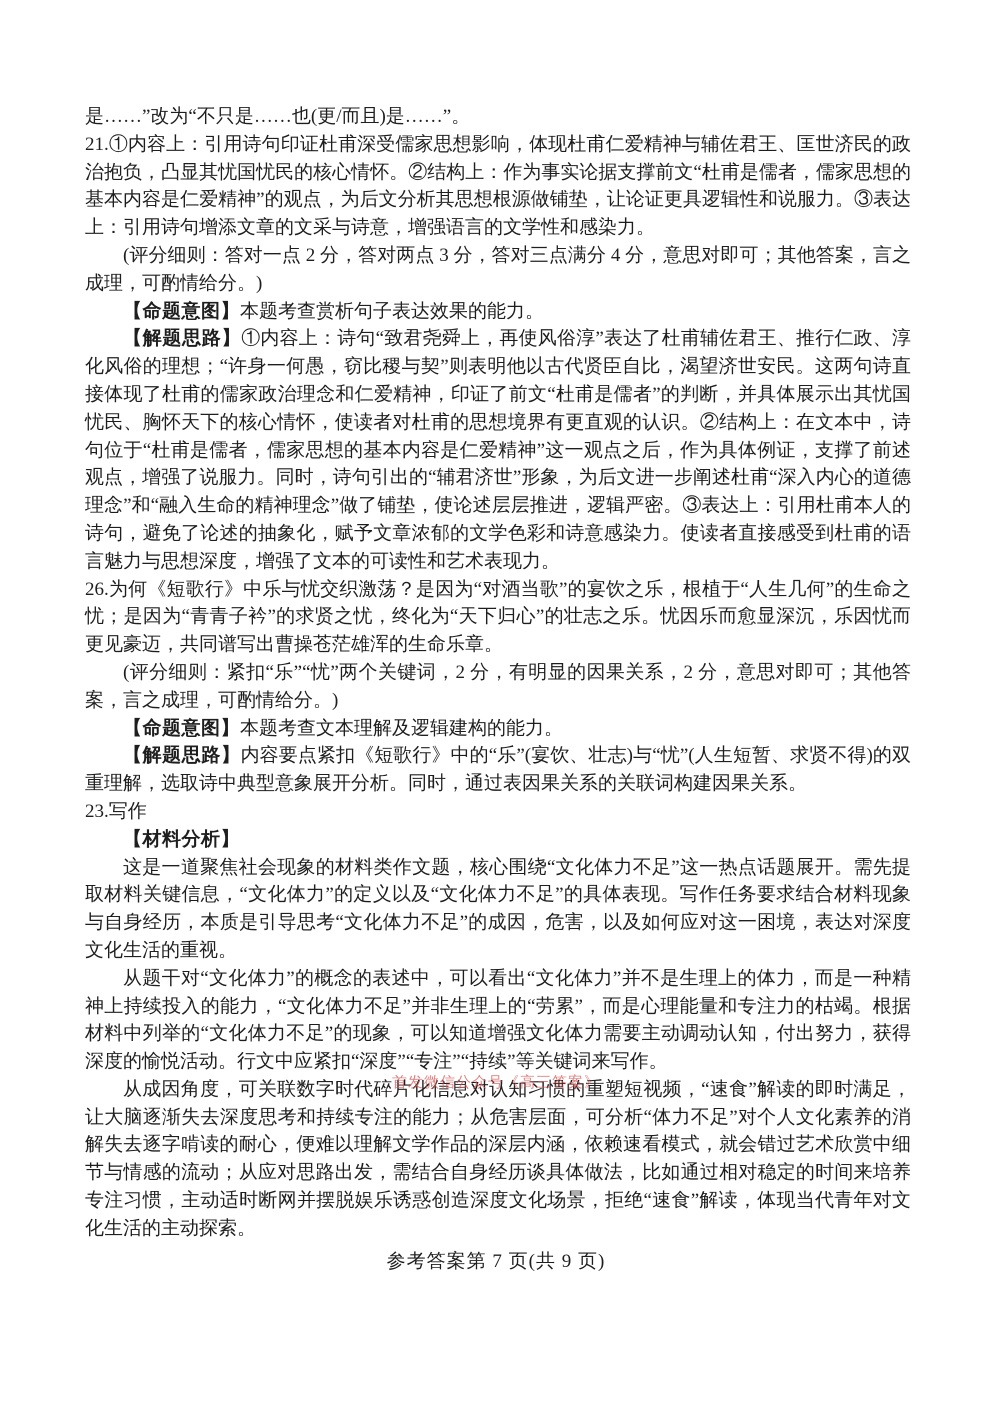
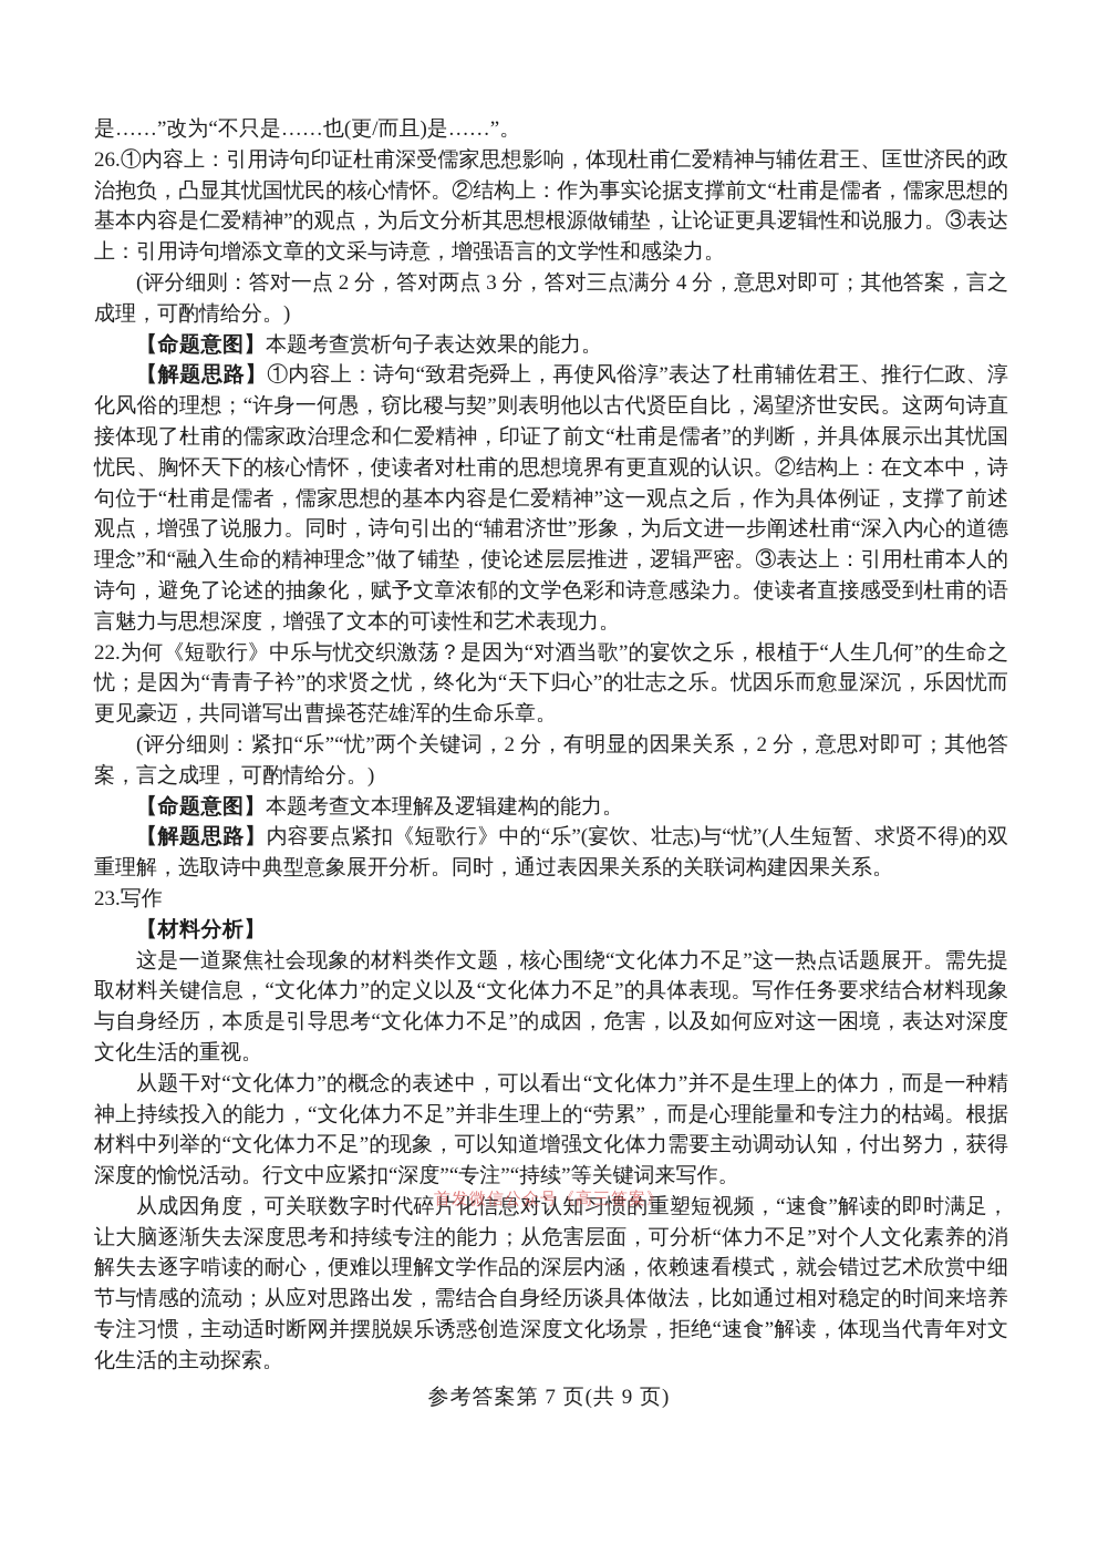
  是……”改为“不只是……也(更/而且)是……”。
- 21.①内容上：引用诗句印证杜甫深受儒家思想影响，体现杜甫仁爱精神与辅佐君王、匡世济民的政治抱负，凸显其忧国忧民的核心情怀。②结构上：作为事实论据支撑前文“杜甫是儒者，儒家思想的基本内容是仁爱精神”的观点，为后文分析其思想根源做铺垫，让论证更具逻辑性和说服力。③表达上：引用诗句增添文章的文采与诗意，增强语言的文学性和感染力。
+ 26.①内容上：引用诗句印证杜甫深受儒家思想影响，体现杜甫仁爱精神与辅佐君王、匡世济民的政治抱负，凸显其忧国忧民的核心情怀。②结构上：作为事实论据支撑前文“杜甫是儒者，儒家思想的基本内容是仁爱精神”的观点，为后文分析其思想根源做铺垫，让论证更具逻辑性和说服力。③表达上：引用诗句增添文章的文采与诗意，增强语言的文学性和感染力。
  (评分细则：答对一点 2 分，答对两点 3 分，答对三点满分 4 分，意思对即可；其他答案，言之成理，可酌情给分。)
  【命题意图】本题考查赏析句子表达效果的能力。
  【解题思路】①内容上：诗句“致君尧舜上，再使风俗淳”表达了杜甫辅佐君王、推行仁政、淳化风俗的理想；“许身一何愚，窃比稷与契”则表明他以古代贤臣自比，渴望济世安民。这两句诗直接体现了杜甫的儒家政治理念和仁爱精神，印证了前文“杜甫是儒者”的判断，并具体展示出其忧国忧民、胸怀天下的核心情怀，使读者对杜甫的思想境界有更直观的认识。②结构上：在文本中，诗句位于“杜甫是儒者，儒家思想的基本内容是仁爱精神”这一观点之后，作为具体例证，支撑了前述观点，增强了说服力。同时，诗句引出的“辅君济世”形象，为后文进一步阐述杜甫“深入内心的道德理念”和“融入生命的精神理念”做了铺垫，使论述层层推进，逻辑严密。③表达上：引用杜甫本人的诗句，避免了论述的抽象化，赋予文章浓郁的文学色彩和诗意感染力。使读者直接感受到杜甫的语言魅力与思想深度，增强了文本的可读性和艺术表现力。
- 26.为何《短歌行》中乐与忧交织激荡？是因为“对酒当歌”的宴饮之乐，根植于“人生几何”的生命之忧；是因为“青青子衿”的求贤之忧，终化为“天下归心”的壮志之乐。忧因乐而愈显深沉，乐因忧而更见豪迈，共同谱写出曹操苍茫雄浑的生命乐章。
+ 22.为何《短歌行》中乐与忧交织激荡？是因为“对酒当歌”的宴饮之乐，根植于“人生几何”的生命之忧；是因为“青青子衿”的求贤之忧，终化为“天下归心”的壮志之乐。忧因乐而愈显深沉，乐因忧而更见豪迈，共同谱写出曹操苍茫雄浑的生命乐章。
  (评分细则：紧扣“乐”“忧”两个关键词，2 分，有明显的因果关系，2 分，意思对即可；其他答案，言之成理，可酌情给分。)
  【命题意图】本题考查文本理解及逻辑建构的能力。
  【解题思路】内容要点紧扣《短歌行》中的“乐”(宴饮、壮志)与“忧”(人生短暂、求贤不得)的双重理解，选取诗中典型意象展开分析。同时，通过表因果关系的关联词构建因果关系。
  23.写作
  【材料分析】
  这是一道聚焦社会现象的材料类作文题，核心围绕“文化体力不足”这一热点话题展开。需先提取材料关键信息，“文化体力”的定义以及“文化体力不足”的具体表现。写作任务要求结合材料现象与自身经历，本质是引导思考“文化体力不足”的成因，危害，以及如何应对这一困境，表达对深度文化生活的重视。
  从题干对“文化体力”的概念的表述中，可以看出“文化体力”并不是生理上的体力，而是一种精神上持续投入的能力，“文化体力不足”并非生理上的“劳累”，而是心理能量和专注力的枯竭。根据材料中列举的“文化体力不足”的现象，可以知道增强文化体力需要主动调动认知，付出努力，获得深度的愉悦活动。行文中应紧扣“深度”“专注”“持续”等关键词来写作。
  从成因角度，可关联数字时代碎片化信息对认知习惯的重塑短视频，“速食”解读的即时满足，让大脑逐渐失去深度思考和持续专注的能力；从危害层面，可分析“体力不足”对个人文化素养的消解失去逐字啃读的耐心，便难以理解文学作品的深层内涵，依赖速看模式，就会错过艺术欣赏中细节与情感的流动；从应对思路出发，需结合自身经历谈具体做法，比如通过相对稳定的时间来培养专注习惯，主动适时断网并摆脱娱乐诱惑创造深度文化场景，拒绝“速食”解读，体现当代青年对文化生活的主动探索。
  首发微信公众号《高三答案》
  参考答案第 7 页(共 9 页)
